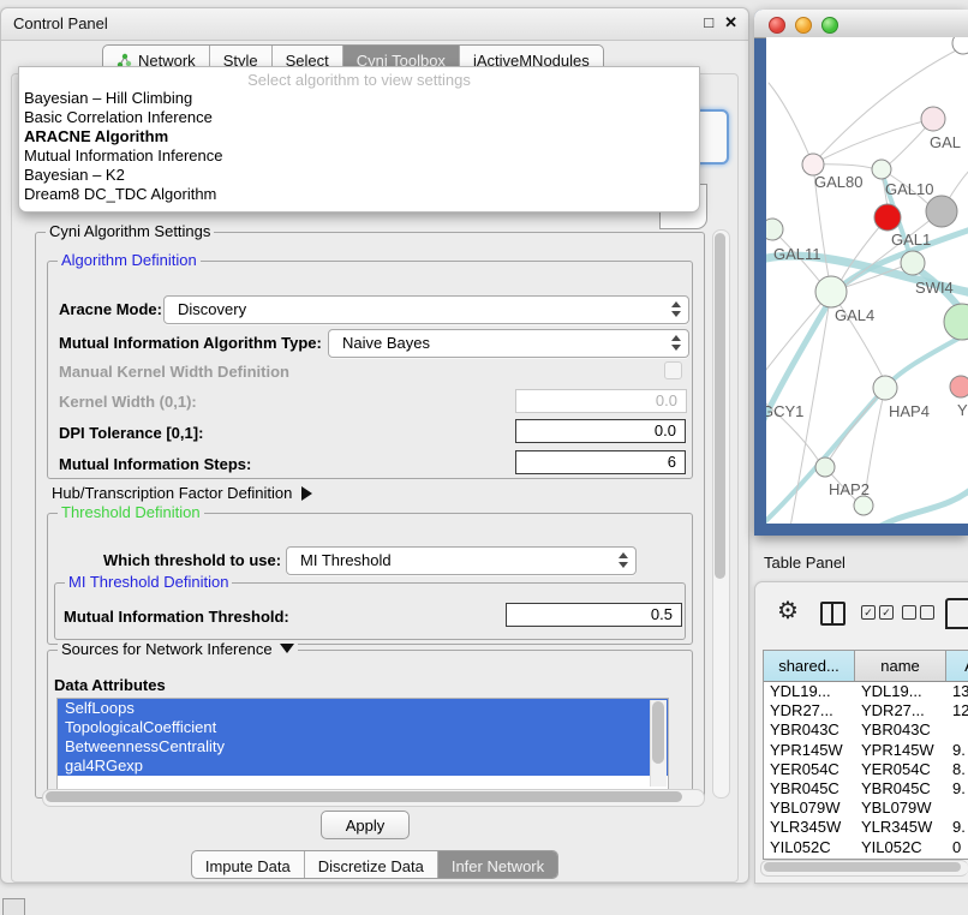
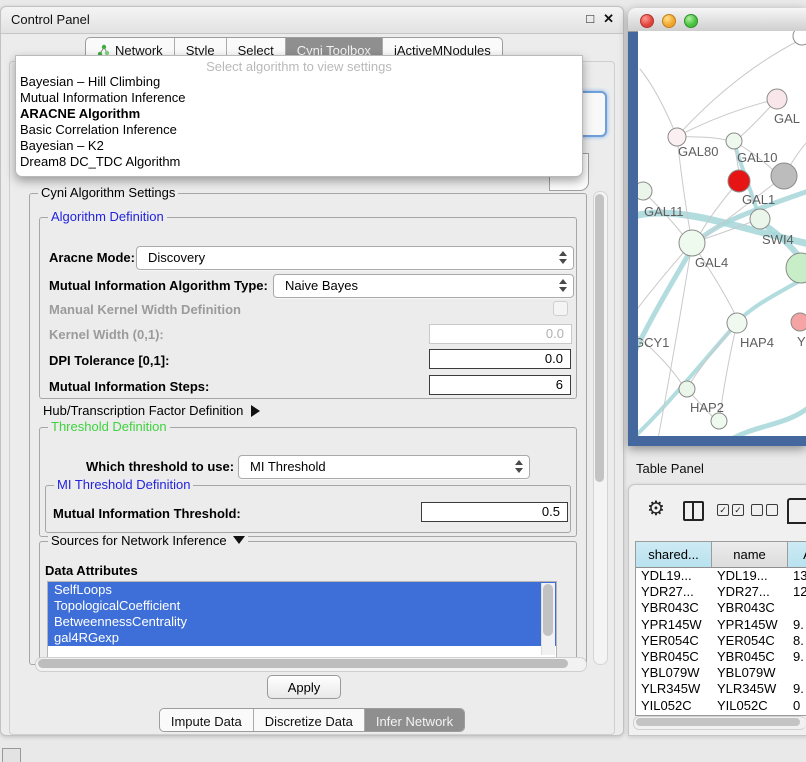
  Control Panel
  □
  ✕
  Network
  Style
  Select
  Cyni Toolbox
  jActiveMNodules
  Select algorithm to view settings
  Bayesian – Hill Climbing
- Basic Correlation Inference
+ Mutual Information Inference
  ARACNE Algorithm
- Mutual Information Inference
+ Basic Correlation Inference
  Bayesian – K2
  Dream8 DC_TDC Algorithm
  Cyni Algorithm Settings
  Algorithm Definition
  Aracne Mode:
  Discovery
  Mutual Information Algorithm Type:
  Naive Bayes
  Manual Kernel Width Definition
  Kernel Width (0,1):
  0.0
  DPI Tolerance [0,1]:
  0.0
  Mutual Information Steps:
  6
  Hub/Transcription Factor Definition
  Threshold Definition
  Which threshold to use:
  MI Threshold
  MI Threshold Definition
  Mutual Information Threshold:
  0.5
  Sources for Network Inference
  Data Attributes
  SelfLoops
  TopologicalCoefficient
  BetweennessCentrality
  gal4RGexp
  Apply
  Impute Data
  Discretize Data
  Infer Network
  GAL
  GAL80
  GAL10
  GAL11
  SWI4
  GAL4
  GCY1
  HAP4
  Y
  HAP2
  GAL1
  Table Panel
  ⚙
  ✓
  ✓
  shared...
  name
  YDL19...
  YDL19...
  13
  YDR27...
  YDR27...
  12
  YBR043C
  YBR043C
  YPR145W
  YPR145W
  9.
  YER054C
  YER054C
  8.
  YBR045C
  YBR045C
  9.
  YBL079W
  YBL079W
  YLR345W
  YLR345W
  9.
  YIL052C
  YIL052C
  0
